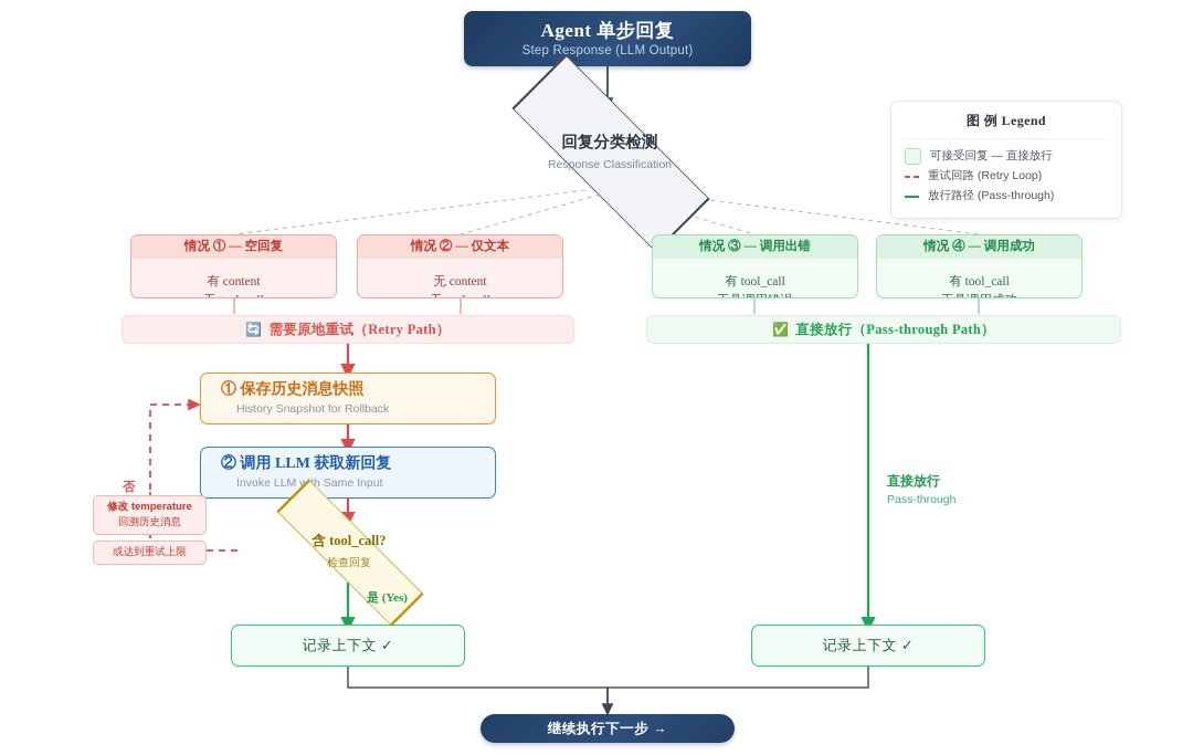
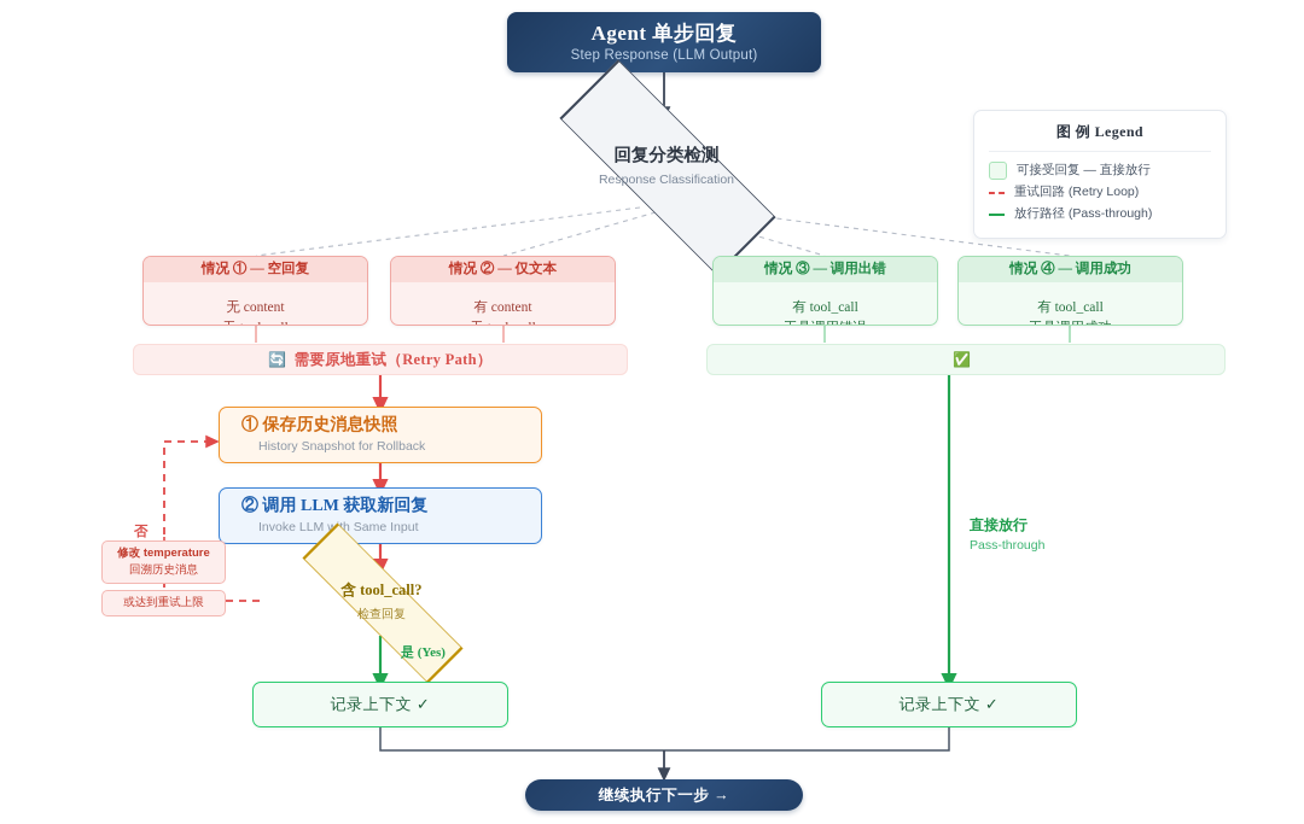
  Agent 单步回复
  Step Response (LLM Output)
  回复分类检测
  Response Classification
  图 例 Legend
  可接受回复 — 直接放行
  重试回路 (Retry Loop)
  放行路径 (Pass-through)
  情况 ① — 空回复
- 有 content
+ 无 content
  情况 ② — 仅文本
- 无 content
+ 有 content
  情况 ③ — 调用出错
  有 tool_call
  情况 ④ — 调用成功
  有 tool_call
  🔄
  需要原地重试（Retry Path）
  ✅
- 直接放行（Pass-through Path）
  ① 保存历史消息快照
  History Snapshot for Rollback
  ② 调用 LLM 获取新回复
  Invoke LLMh Same Input
  含 tool_call?
  检查回复
  修改 temperature
  回溯历史消息
  或达到重试上限
  否
  是 (Yes)
  直接放行
  Pass-through
  记录上下文 ✓
  记录上下文 ✓
  继续执行下一步 →
